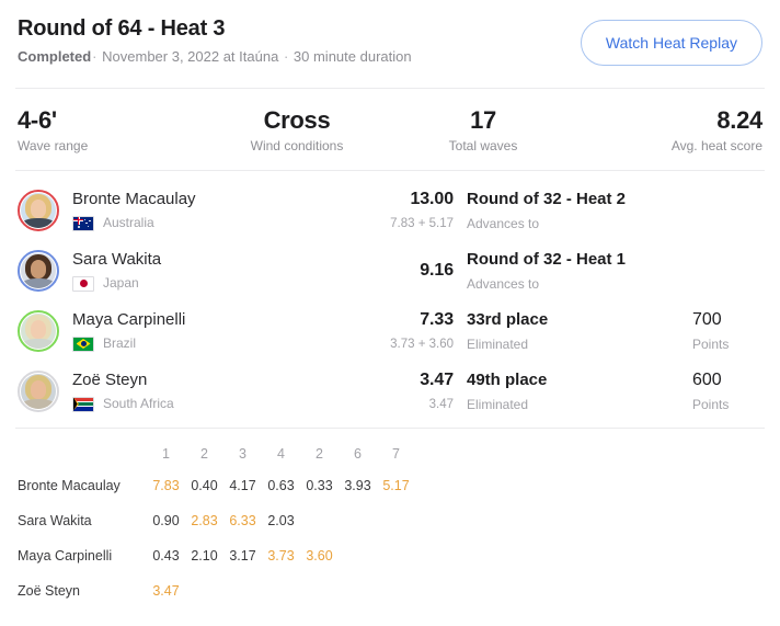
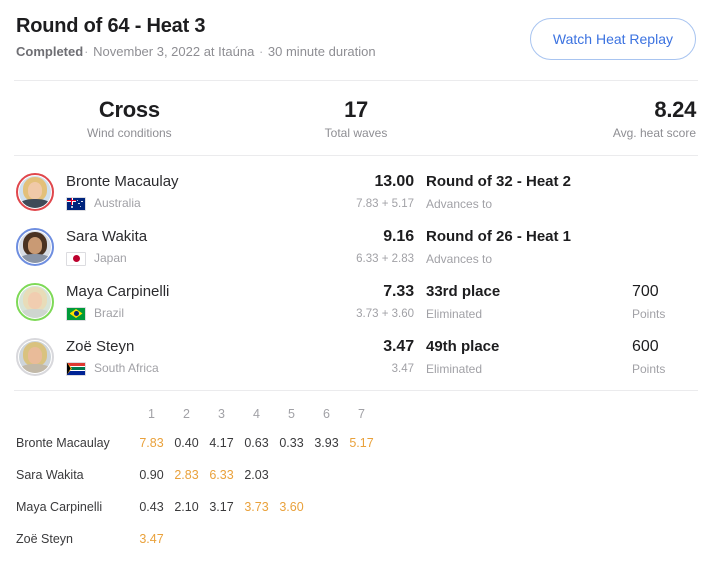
  Round of 64 - Heat 3
  Completed· November 3, 2022 at Itaúna · 30 minute duration
  Watch Heat Replay
- 4-6'
- Wave range
  Cross
  Wind conditions
  17
  Total waves
  8.24
  Avg. heat score
  Bronte Macaulay
  Australia
  13.00
  7.83 + 5.17
  Round of 32 - Heat 2
  Advances to
  Sara Wakita
  Japan
  9.16
+ 6.33 + 2.83
- Round of 32 - Heat 1
+ Round of 26 - Heat 1
  Advances to
  Maya Carpinelli
  Brazil
  7.33
  3.73 + 3.60
  33rd place
  Eliminated
  700
  Points
  Zoë Steyn
  South Africa
  3.47
  3.47
  49th place
  Eliminated
  600
  Points
- 	1	2	3	4	2	6	7
+ 	1	2	3	4	5	6	7
  Bronte Macaulay	7.83	0.40	4.17	0.63	0.33	3.93	5.17
  Sara Wakita	0.90	2.83	6.33	2.03
  Maya Carpinelli	0.43	2.10	3.17	3.73	3.60
  Zoë Steyn	3.47
